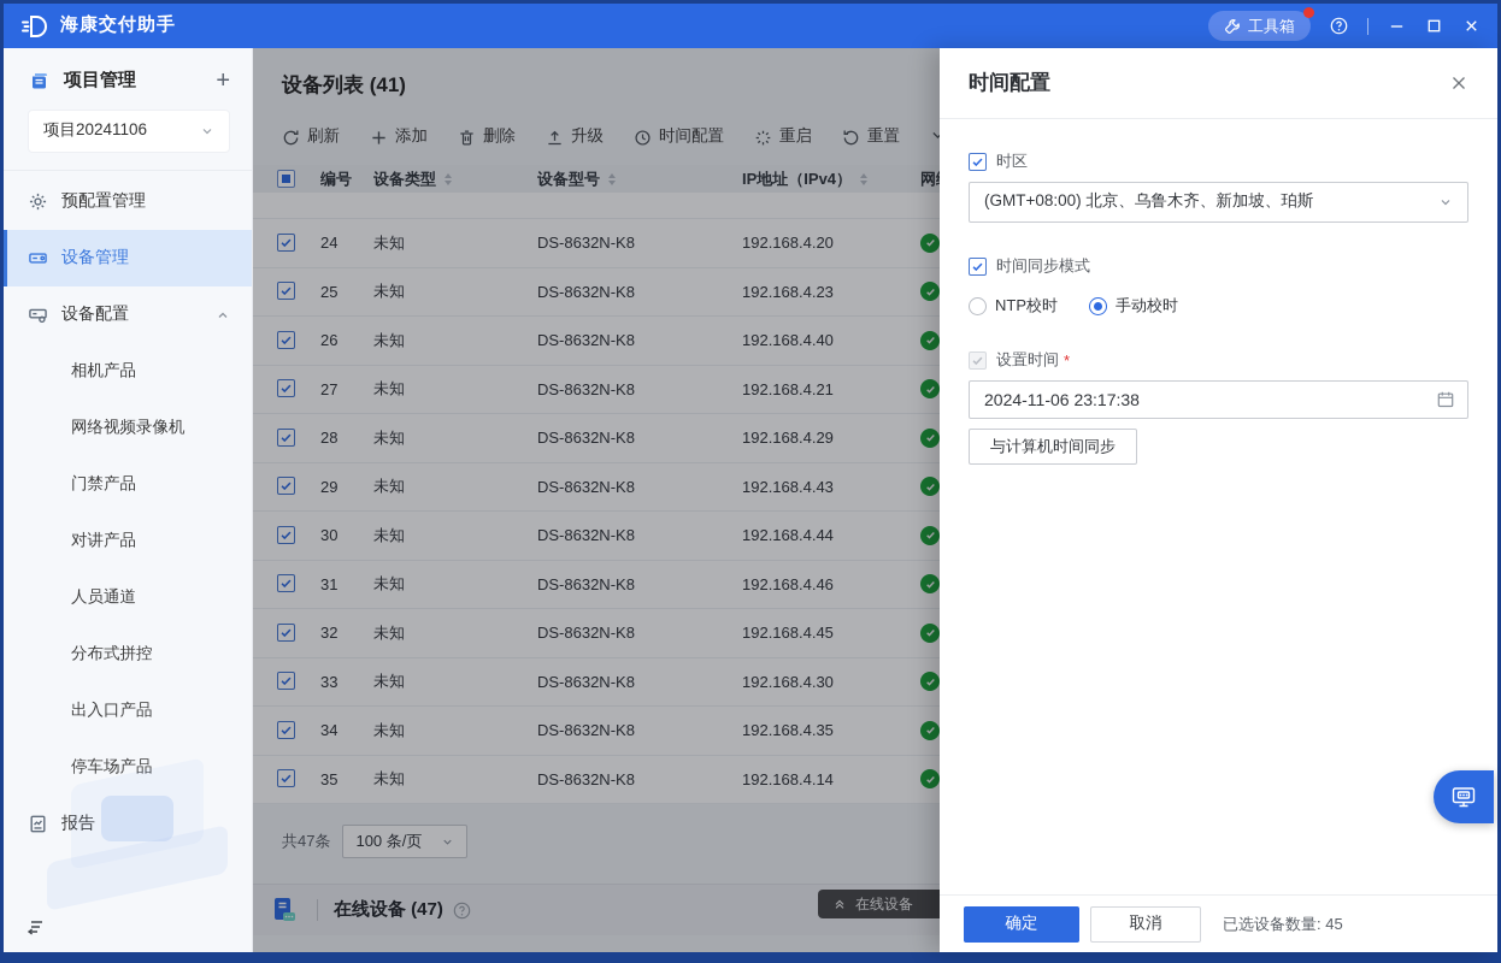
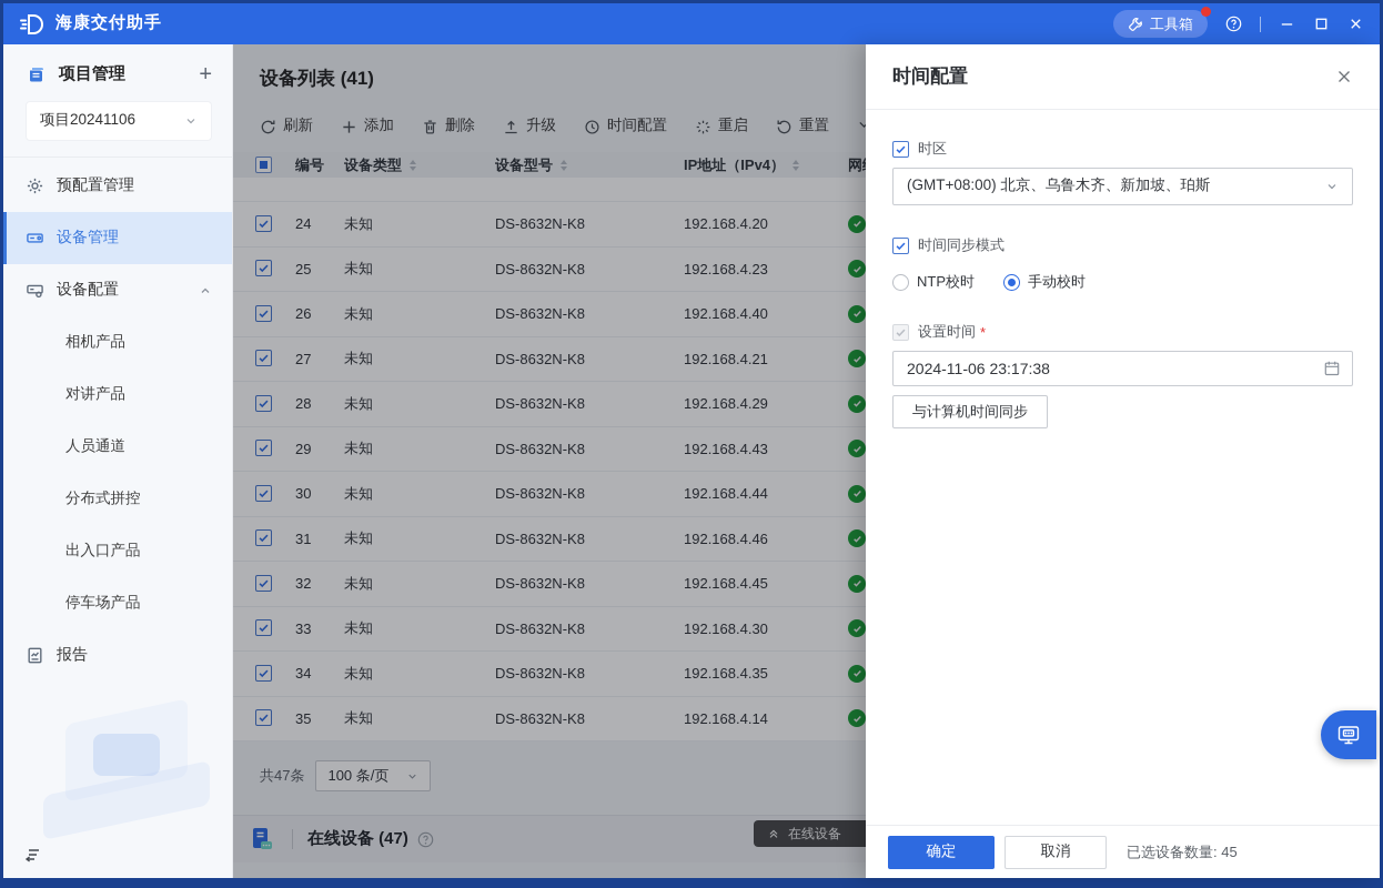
  海康交付助手
  工具箱
  项目管理
  +
  项目20241106
  预配置管理
  设备管理
  设备配置
  相机产品
- 网络视频录像机
- 门禁产品
  对讲产品
  人员通道
  分布式拼控
  出入口产品
  停车场产品
  报告
  设备列表 (41)
  刷新
  添加
  删除
  升级
  时间配置
  重启
  重置
  编号
  设备类型
  设备型号
  IP地址（IPv4）
  24
  未知
  DS-8632N-K8
  192.168.4.20
  25
  未知
  DS-8632N-K8
  192.168.4.23
  26
  未知
  DS-8632N-K8
  192.168.4.40
  27
  未知
  DS-8632N-K8
  192.168.4.21
  28
  未知
  DS-8632N-K8
  192.168.4.29
  29
  未知
  DS-8632N-K8
  192.168.4.43
  30
  未知
  DS-8632N-K8
  192.168.4.44
  31
  未知
  DS-8632N-K8
  192.168.4.46
  32
  未知
  DS-8632N-K8
  192.168.4.45
  33
  未知
  DS-8632N-K8
  192.168.4.30
  34
  未知
  DS-8632N-K8
  192.168.4.35
  35
  未知
  DS-8632N-K8
  192.168.4.14
  共47条
  100 条/页
  在线设备 (47)
  在线设备
  时间配置
  时区
  (GMT+08:00) 北京、乌鲁木齐、新加坡、珀斯
  时间同步模式
  NTP校时
  手动校时
  设置时间
  *
  2024-11-06 23:17:38
  与计算机时间同步
  确定
  取消
  已选设备数量: 45
